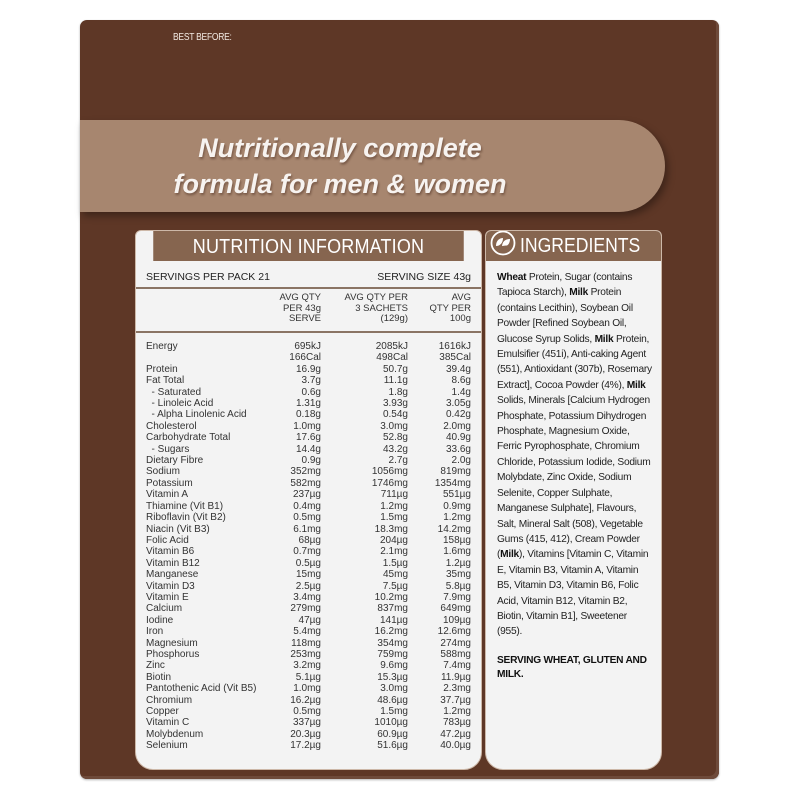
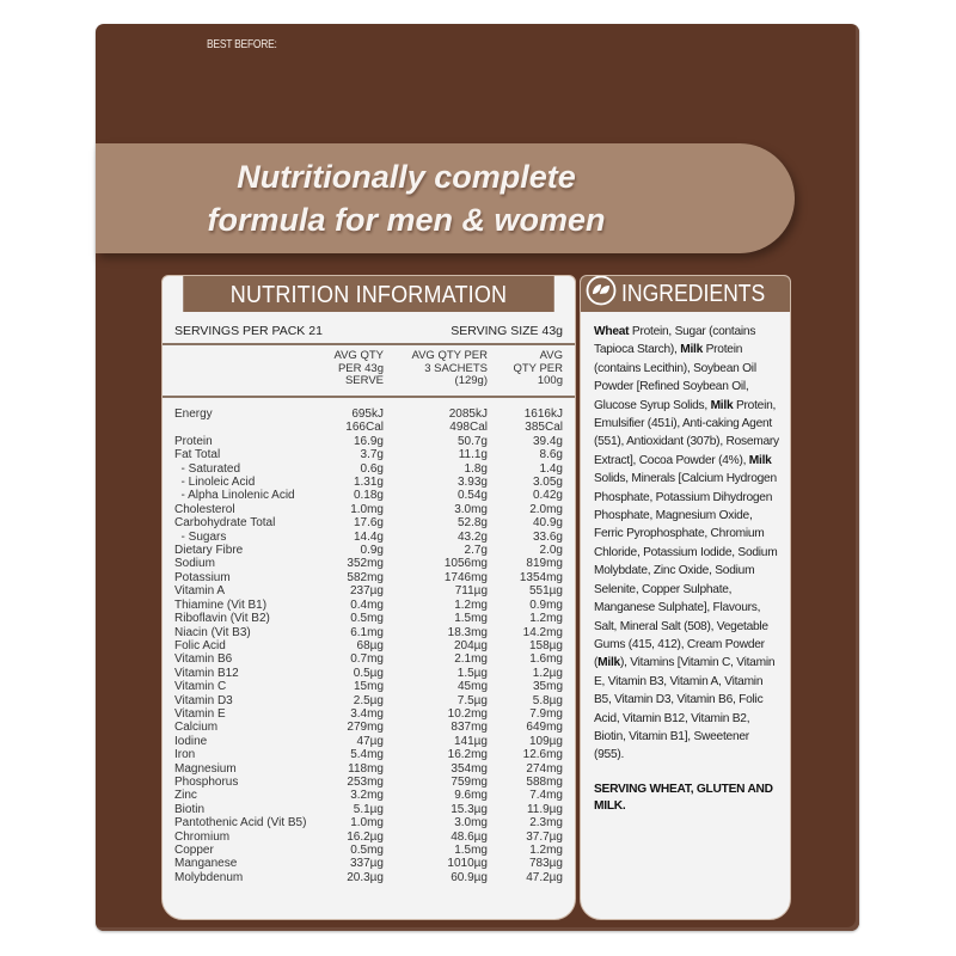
  BEST BEFORE:
  Nutritionally complete
  formula for men & women
  NUTRITION INFORMATION
  SERVINGS PER PACK 21
  SERVING SIZE 43g
  AVG QTY
  PER 43g
  SERVE
  AVG QTY PER
  3 SACHETS
  (129g)
  AVG
  QTY PER
  100g
  Energy
  695kJ
  2085kJ
  1616kJ
  166Cal
  498Cal
  385Cal
  Protein
  16.9g
  50.7g
  39.4g
  Fat Total
  3.7g
  11.1g
  8.6g
  - Saturated
  0.6g
  1.8g
  1.4g
  - Linoleic Acid
  1.31g
  3.93g
  3.05g
  - Alpha Linolenic Acid
  0.18g
  0.54g
  0.42g
  Cholesterol
  1.0mg
  3.0mg
  2.0mg
  Carbohydrate Total
  17.6g
  52.8g
  40.9g
  - Sugars
  14.4g
  43.2g
  33.6g
  Dietary Fibre
  0.9g
  2.7g
  2.0g
  Sodium
  352mg
  1056mg
  819mg
  Potassium
  582mg
  1746mg
  1354mg
  Vitamin A
  237µg
  711µg
  551µg
  Thiamine (Vit B1)
  0.4mg
  1.2mg
  0.9mg
  Riboflavin (Vit B2)
  0.5mg
  1.5mg
  1.2mg
  Niacin (Vit B3)
  6.1mg
  18.3mg
  14.2mg
  Folic Acid
  68µg
  204µg
  158µg
  Vitamin B6
  0.7mg
  2.1mg
  1.6mg
  Vitamin B12
  0.5µg
  1.5µg
  1.2µg
- Manganese
+ Vitamin C
  15mg
  45mg
  35mg
  Vitamin D3
  2.5µg
  7.5µg
  5.8µg
  Vitamin E
  3.4mg
  10.2mg
  7.9mg
  Calcium
  279mg
  837mg
  649mg
  Iodine
  47µg
  141µg
  109µg
  Iron
  5.4mg
  16.2mg
  12.6mg
  Magnesium
  118mg
  354mg
  274mg
  Phosphorus
  253mg
  759mg
  588mg
  Zinc
  3.2mg
  9.6mg
  7.4mg
  Biotin
  5.1µg
  15.3µg
  11.9µg
  Pantothenic Acid (Vit B5)
  1.0mg
  3.0mg
  2.3mg
  Chromium
  16.2µg
  48.6µg
  37.7µg
  Copper
  0.5mg
  1.5mg
  1.2mg
- Vitamin C
+ Manganese
  337µg
  1010µg
  783µg
  Molybdenum
  20.3µg
  60.9µg
  47.2µg
- Selenium
- 17.2µg
- 51.6µg
- 40.0µg
  INGREDIENTS
  Wheat Protein, Sugar (contains Tapioca Starch), Milk Protein (contains Lecithin), Soybean Oil Powder [Refined Soybean Oil, Glucose Syrup Solids, Milk Protein, Emulsifier (451i), Anti-caking Agent (551), Antioxidant (307b), Rosemary Extract], Cocoa Powder (4%), Milk Solids, Minerals [Calcium Hydrogen Phosphate, Potassium Dihydrogen Phosphate, Magnesium Oxide, Ferric Pyrophosphate, Chromium Chloride, Potassium Iodide, Sodium Molybdate, Zinc Oxide, Sodium Selenite, Copper Sulphate, Manganese Sulphate], Flavours, Salt, Mineral Salt (508), Vegetable Gums (415, 412), Cream Powder (Milk), Vitamins [Vitamin C, Vitamin E, Vitamin B3, Vitamin A, Vitamin B5, Vitamin D3, Vitamin B6, Folic Acid, Vitamin B12, Vitamin B2, Biotin, Vitamin B1], Sweetener (955).
  SERVING WHEAT, GLUTEN AND MILK.
